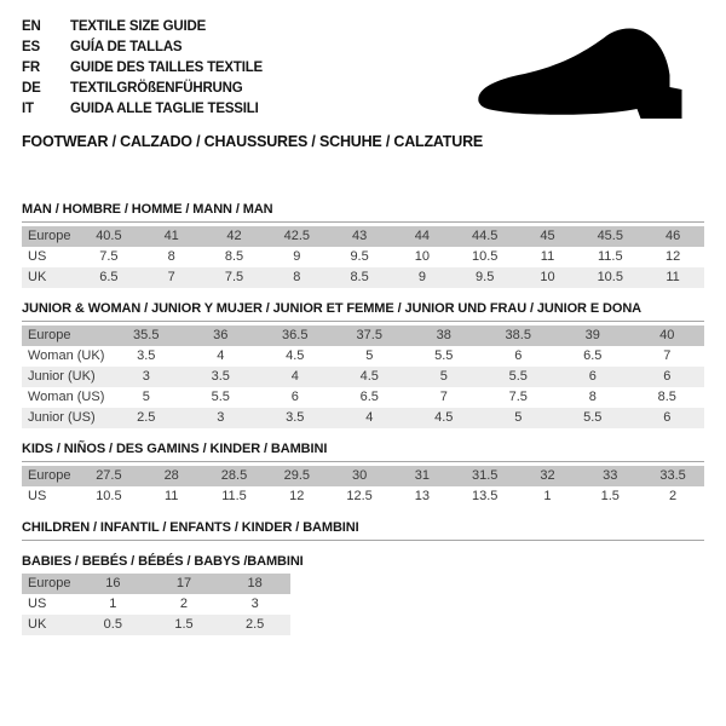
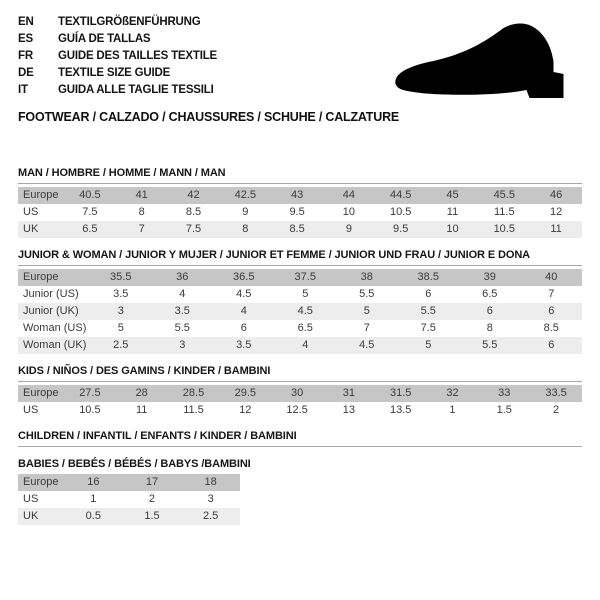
  EN
- TEXTILE SIZE GUIDE
+ TEXTILGRÖßENFÜHRUNG
  ES
  GUÍA DE TALLAS
  FR
  GUIDE DES TAILLES TEXTILE
  DE
- TEXTILGRÖßENFÜHRUNG
+ TEXTILE SIZE GUIDE
  IT
  GUIDA ALLE TAGLIE TESSILI
  FOOTWEAR / CALZADO / CHAUSSURES / SCHUHE / CALZATURE
  MAN / HOMBRE / HOMME / MANN / MAN
  Europe	40.5	41	42	42.5	43	44	44.5	45	45.5	46
  US	7.5	8	8.5	9	9.5	10	10.5	11	11.5	12
  UK	6.5	7	7.5	8	8.5	9	9.5	10	10.5	11
  JUNIOR & WOMAN / JUNIOR Y MUJER / JUNIOR ET FEMME / JUNIOR UND FRAU / JUNIOR E DONA
  Europe	35.5	36	36.5	37.5	38	38.5	39	40
- Woman (UK)	3.5	4	4.5	5	5.5	6	6.5	7
+ Junior (US)	3.5	4	4.5	5	5.5	6	6.5	7
  Junior (UK)	3	3.5	4	4.5	5	5.5	6	6
  Woman (US)	5	5.5	6	6.5	7	7.5	8	8.5
- Junior (US)	2.5	3	3.5	4	4.5	5	5.5	6
+ Woman (UK)	2.5	3	3.5	4	4.5	5	5.5	6
  KIDS / NIÑOS / DES GAMINS / KINDER / BAMBINI
  Europe	27.5	28	28.5	29.5	30	31	31.5	32	33	33.5
  US	10.5	11	11.5	12	12.5	13	13.5	1	1.5	2
  CHILDREN / INFANTIL / ENFANTS / KINDER / BAMBINI
  BABIES / BEBÉS / BÉBÉS / BABYS /BAMBINI
  Europe	16	17	18
  US	1	2	3
  UK	0.5	1.5	2.5
